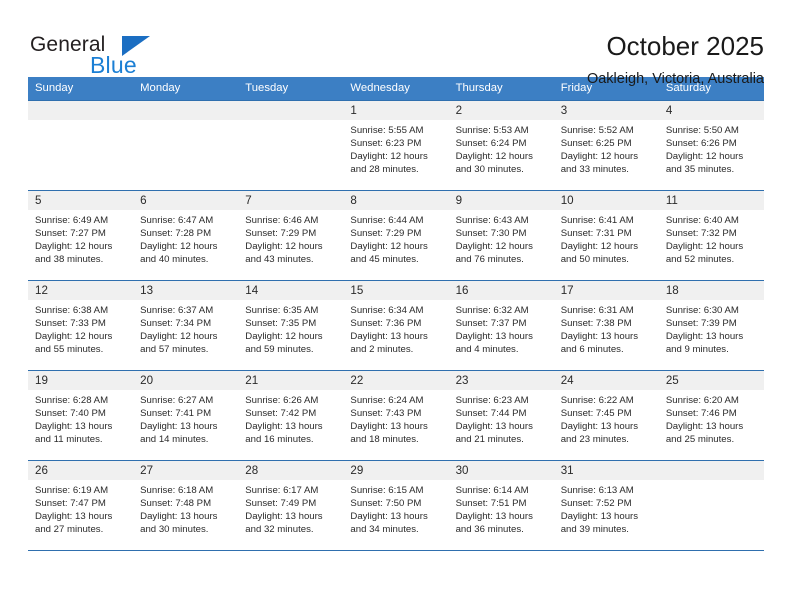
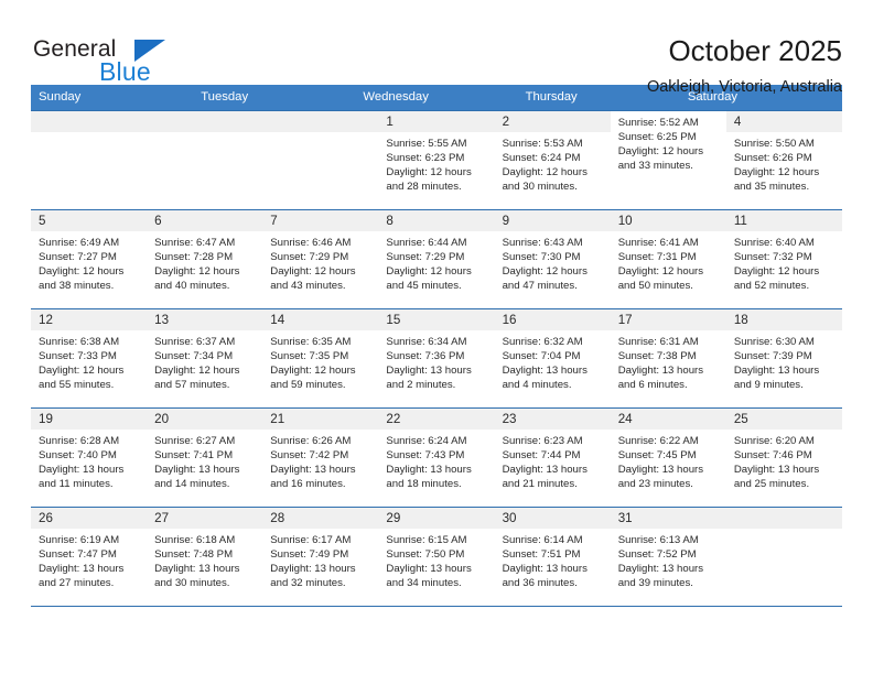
  General
  Blue
  October 2025
  Oakleigh, Victoria, Australia
  Sunday
- Monday
  Tuesday
  Wednesday
  Thursday
- Friday
  Saturday
  1
  Sunrise: 5:55 AM
  Sunset: 6:23 PM
  Daylight: 12 hours
  and 28 minutes.
  2
  Sunrise: 5:53 AM
  Sunset: 6:24 PM
  Daylight: 12 hours
  and 30 minutes.
- 3
  Sunrise: 5:52 AM
  Sunset: 6:25 PM
  Daylight: 12 hours
  and 33 minutes.
  4
  Sunrise: 5:50 AM
  Sunset: 6:26 PM
  Daylight: 12 hours
  and 35 minutes.
  5
  Sunrise: 6:49 AM
  Sunset: 7:27 PM
  Daylight: 12 hours
  and 38 minutes.
  6
  Sunrise: 6:47 AM
  Sunset: 7:28 PM
  Daylight: 12 hours
  and 40 minutes.
  7
  Sunrise: 6:46 AM
  Sunset: 7:29 PM
  Daylight: 12 hours
  and 43 minutes.
  8
  Sunrise: 6:44 AM
  Sunset: 7:29 PM
  Daylight: 12 hours
  and 45 minutes.
  9
  Sunrise: 6:43 AM
  Sunset: 7:30 PM
  Daylight: 12 hours
- and 76 minutes.
+ and 47 minutes.
  10
  Sunrise: 6:41 AM
  Sunset: 7:31 PM
  Daylight: 12 hours
  and 50 minutes.
  11
  Sunrise: 6:40 AM
  Sunset: 7:32 PM
  Daylight: 12 hours
  and 52 minutes.
  12
  Sunrise: 6:38 AM
  Sunset: 7:33 PM
  Daylight: 12 hours
  and 55 minutes.
  13
  Sunrise: 6:37 AM
  Sunset: 7:34 PM
  Daylight: 12 hours
  and 57 minutes.
  14
  Sunrise: 6:35 AM
  Sunset: 7:35 PM
  Daylight: 12 hours
  and 59 minutes.
  15
  Sunrise: 6:34 AM
  Sunset: 7:36 PM
  Daylight: 13 hours
  and 2 minutes.
  16
  Sunrise: 6:32 AM
- Sunset: 7:37 PM
+ Sunset: 7:04 PM
  Daylight: 13 hours
  and 4 minutes.
  17
  Sunrise: 6:31 AM
  Sunset: 7:38 PM
  Daylight: 13 hours
  and 6 minutes.
  18
  Sunrise: 6:30 AM
  Sunset: 7:39 PM
  Daylight: 13 hours
  and 9 minutes.
  19
  Sunrise: 6:28 AM
  Sunset: 7:40 PM
  Daylight: 13 hours
  and 11 minutes.
  20
  Sunrise: 6:27 AM
  Sunset: 7:41 PM
  Daylight: 13 hours
  and 14 minutes.
  21
  Sunrise: 6:26 AM
  Sunset: 7:42 PM
  Daylight: 13 hours
  and 16 minutes.
  22
  Sunrise: 6:24 AM
  Sunset: 7:43 PM
  Daylight: 13 hours
  and 18 minutes.
  23
  Sunrise: 6:23 AM
  Sunset: 7:44 PM
  Daylight: 13 hours
  and 21 minutes.
  24
  Sunrise: 6:22 AM
  Sunset: 7:45 PM
  Daylight: 13 hours
  and 23 minutes.
  25
  Sunrise: 6:20 AM
  Sunset: 7:46 PM
  Daylight: 13 hours
  and 25 minutes.
  26
  Sunrise: 6:19 AM
  Sunset: 7:47 PM
  Daylight: 13 hours
  and 27 minutes.
  27
  Sunrise: 6:18 AM
  Sunset: 7:48 PM
  Daylight: 13 hours
  and 30 minutes.
  28
  Sunrise: 6:17 AM
  Sunset: 7:49 PM
  Daylight: 13 hours
  and 32 minutes.
  29
  Sunrise: 6:15 AM
  Sunset: 7:50 PM
  Daylight: 13 hours
  and 34 minutes.
  30
  Sunrise: 6:14 AM
  Sunset: 7:51 PM
  Daylight: 13 hours
  and 36 minutes.
  31
  Sunrise: 6:13 AM
  Sunset: 7:52 PM
  Daylight: 13 hours
  and 39 minutes.
